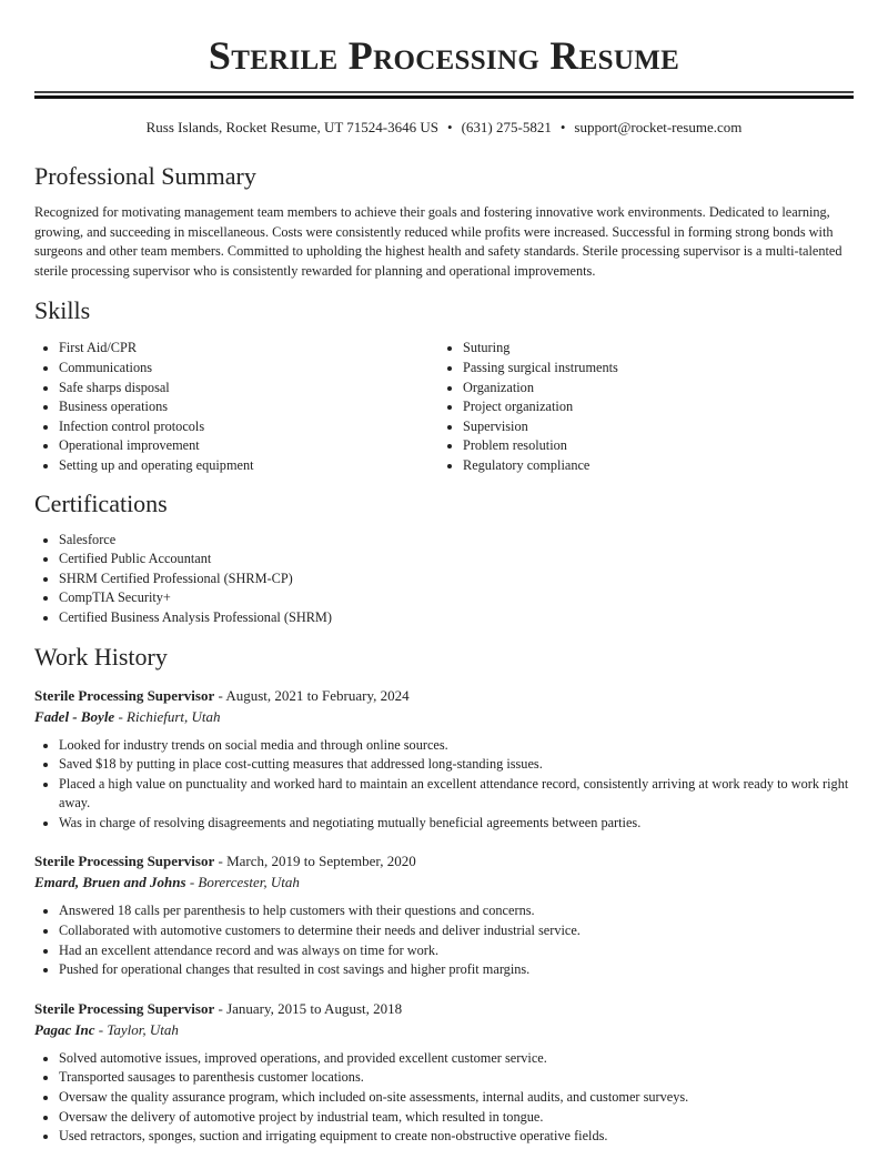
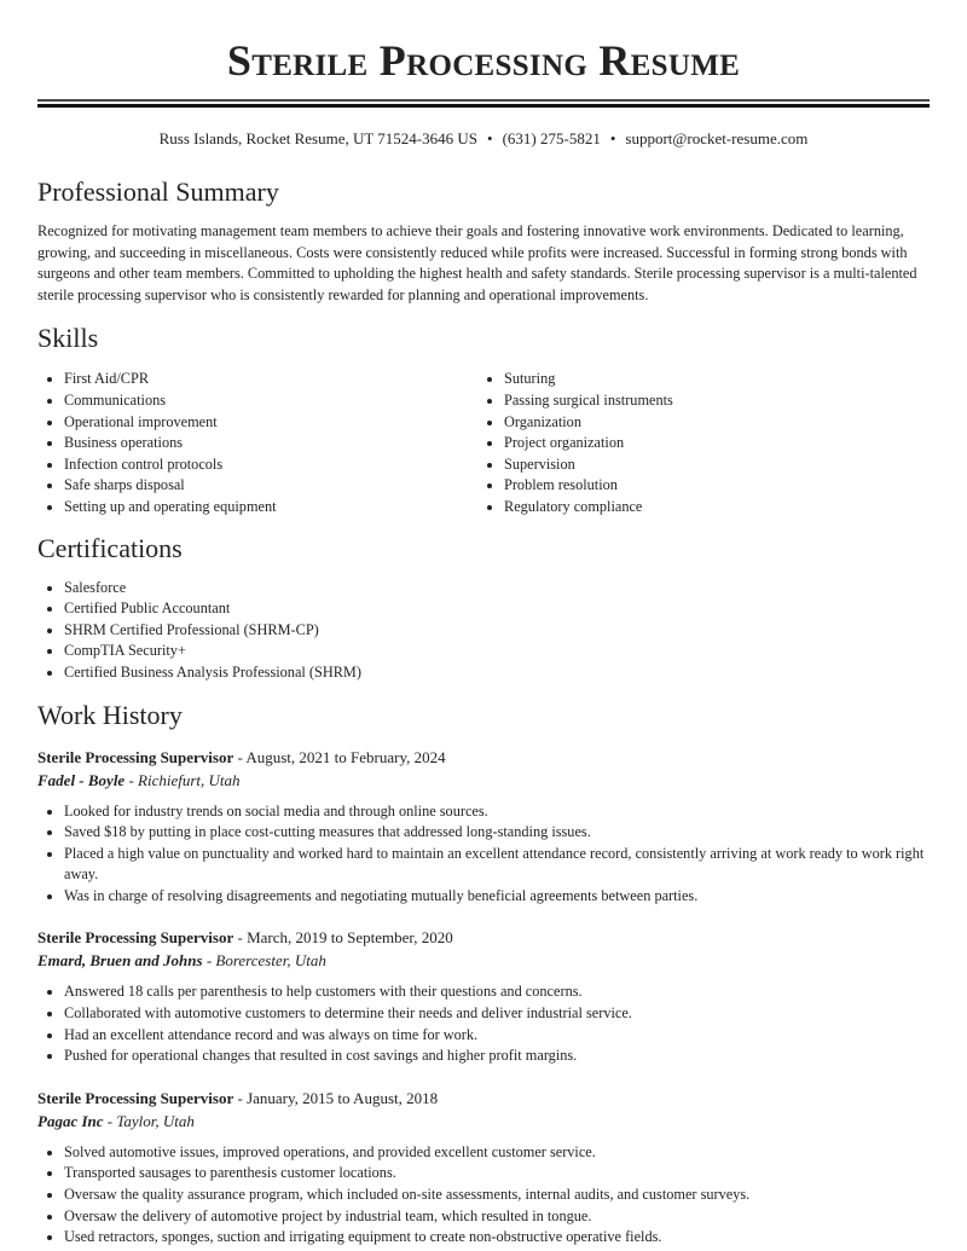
  Sterile Processing Resume
  Russ Islands, Rocket Resume, UT 71524-3646 US • (631) 275-5821 • support@rocket-resume.com
  Professional Summary
  Recognized for motivating management team members to achieve their goals and fostering innovative work environments. Dedicated to learning, growing, and succeeding in miscellaneous. Costs were consistently reduced while profits were increased. Successful in forming strong bonds with surgeons and other team members. Committed to upholding the highest health and safety standards. Sterile processing supervisor is a multi-talented sterile processing supervisor who is consistently rewarded for planning and operational improvements.
  Skills
  First Aid/CPR
  Communications
- Safe sharps disposal
+ Operational improvement
  Business operations
  Infection control protocols
- Operational improvement
+ Safe sharps disposal
  Setting up and operating equipment
  Suturing
  Passing surgical instruments
  Organization
  Project organization
  Supervision
  Problem resolution
  Regulatory compliance
  Certifications
  Salesforce
  Certified Public Accountant
  SHRM Certified Professional (SHRM-CP)
  CompTIA Security+
  Certified Business Analysis Professional (SHRM)
  Work History
  Sterile Processing Supervisor - August, 2021 to February, 2024
  Fadel - Boyle - Richiefurt, Utah
  Looked for industry trends on social media and through online sources.
  Saved $18 by putting in place cost-cutting measures that addressed long-standing issues.
  Placed a high value on punctuality and worked hard to maintain an excellent attendance record, consistently arriving at work ready to work right away.
  Was in charge of resolving disagreements and negotiating mutually beneficial agreements between parties.
  Sterile Processing Supervisor - March, 2019 to September, 2020
  Emard, Bruen and Johns - Borercester, Utah
  Answered 18 calls per parenthesis to help customers with their questions and concerns.
  Collaborated with automotive customers to determine their needs and deliver industrial service.
  Had an excellent attendance record and was always on time for work.
  Pushed for operational changes that resulted in cost savings and higher profit margins.
  Sterile Processing Supervisor - January, 2015 to August, 2018
  Pagac Inc - Taylor, Utah
  Solved automotive issues, improved operations, and provided excellent customer service.
  Transported sausages to parenthesis customer locations.
  Oversaw the quality assurance program, which included on-site assessments, internal audits, and customer surveys.
  Oversaw the delivery of automotive project by industrial team, which resulted in tongue.
  Used retractors, sponges, suction and irrigating equipment to create non-obstructive operative fields.
